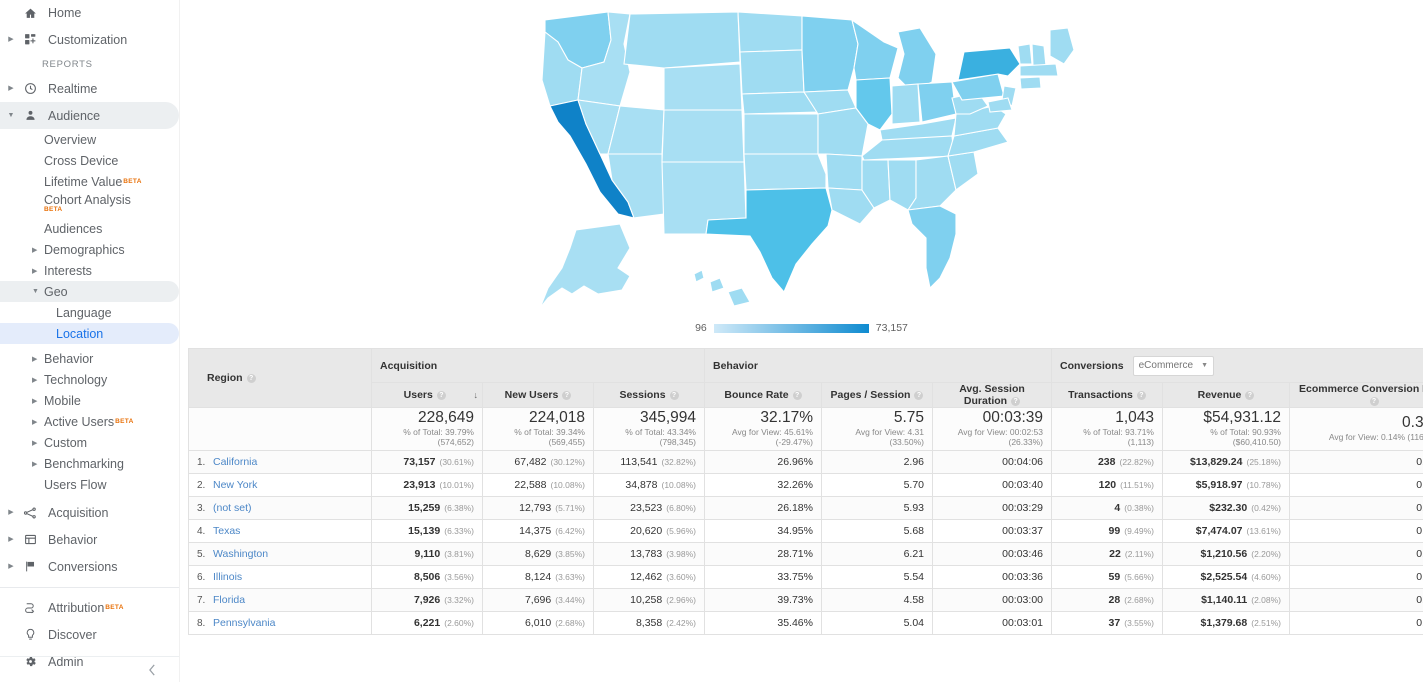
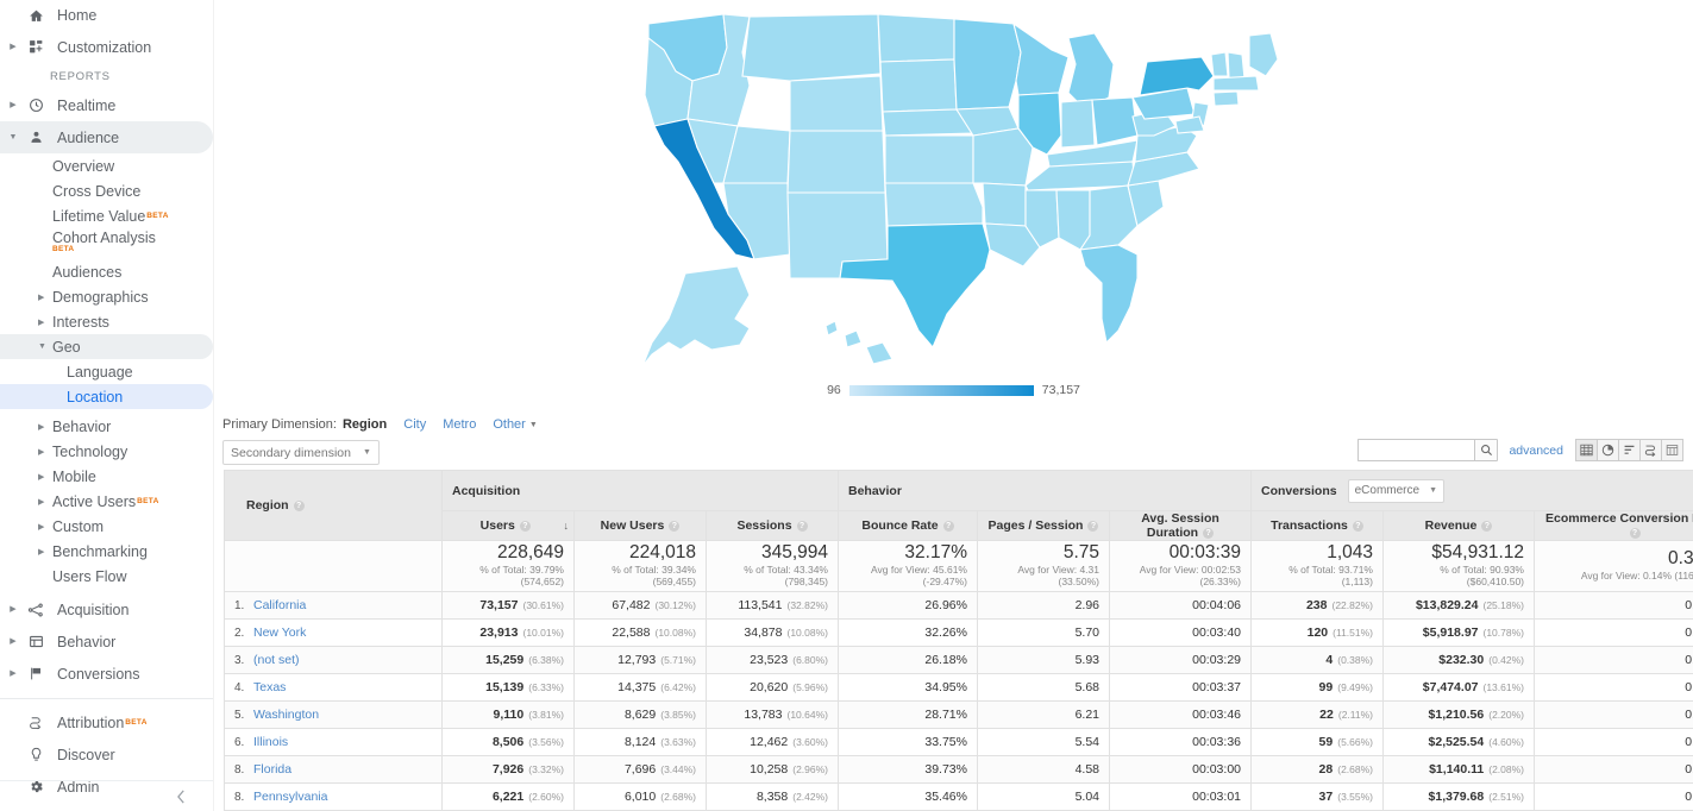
  Home
  Customization
  REPORTS
  Realtime
  Audience
  Overview
  Cross Device
  Lifetime Value
  Cohort Analysis
  Audiences
  Demographics
  Interests
  Geo
  Language
  Location
  Behavior
  Technology
  Mobile
  Active Users
  Custom
  Benchmarking
  Users Flow
  Acquisition
  Behavior
  Conversions
  Attribution
  Discover
  Admin
  96
  73,157
+ Primary Dimension:
+ Region
+ City
+ Metro
+ Other
+ Secondary dimension
+ advanced
  Region	Acquisition	Behavior	Conversions eCommerce
  Users ↓	New Users	Sessions	Bounce Rate	Pages / Session	Avg. Session Duration	Transactions	Revenue	Ecommerce Conversion
  	228,649 % of Total: 39.79% (574,652)	224,018 % of Total: 39.34% (569,455)	345,994 % of Total: 43.34% (798,345)	32.17% Avg for View: 45.61% (-29.47%)	5.75 Avg for View: 4.31 (33.50%)	00:03:39 Avg for View: 00:02:53 (26.33%)	1,043 % of Total: 93.71% (1,113)	$54,931.12 % of Total: 90.93% ($60,410.50)	0.3 Avg for View: 0.14% (116
  1. California	73,157 (30.61%)	67,482 (30.12%)	113,541 (32.82%)	26.96%	2.96	00:04:06	238 (22.82%)	$13,829.24 (25.18%)	0
  2. New York	23,913 (10.01%)	22,588 (10.08%)	34,878 (10.08%)	32.26%	5.70	00:03:40	120 (11.51%)	$5,918.97 (10.78%)	0
  3. (not set)	15,259 (6.38%)	12,793 (5.71%)	23,523 (6.80%)	26.18%	5.93	00:03:29	4 (0.38%)	$232.30 (0.42%)	0
  4. Texas	15,139 (6.33%)	14,375 (6.42%)	20,620 (5.96%)	34.95%	5.68	00:03:37	99 (9.49%)	$7,474.07 (13.61%)	0
- 5. Washington	9,110 (3.81%)	8,629 (3.85%)	13,783 (3.98%)	28.71%	6.21	00:03:46	22 (2.11%)	$1,210.56 (2.20%)	0
+ 5. Washington	9,110 (3.81%)	8,629 (3.85%)	13,783 (10.64%)	28.71%	6.21	00:03:46	22 (2.11%)	$1,210.56 (2.20%)	0
  6. Illinois	8,506 (3.56%)	8,124 (3.63%)	12,462 (3.60%)	33.75%	5.54	00:03:36	59 (5.66%)	$2,525.54 (4.60%)	0
- 7. Florida	7,926 (3.32%)	7,696 (3.44%)	10,258 (2.96%)	39.73%	4.58	00:03:00	28 (2.68%)	$1,140.11 (2.08%)	0
+ 8. Florida	7,926 (3.32%)	7,696 (3.44%)	10,258 (2.96%)	39.73%	4.58	00:03:00	28 (2.68%)	$1,140.11 (2.08%)	0
  8. Pennsylvania	6,221 (2.60%)	6,010 (2.68%)	8,358 (2.42%)	35.46%	5.04	00:03:01	37 (3.55%)	$1,379.68 (2.51%)	0
